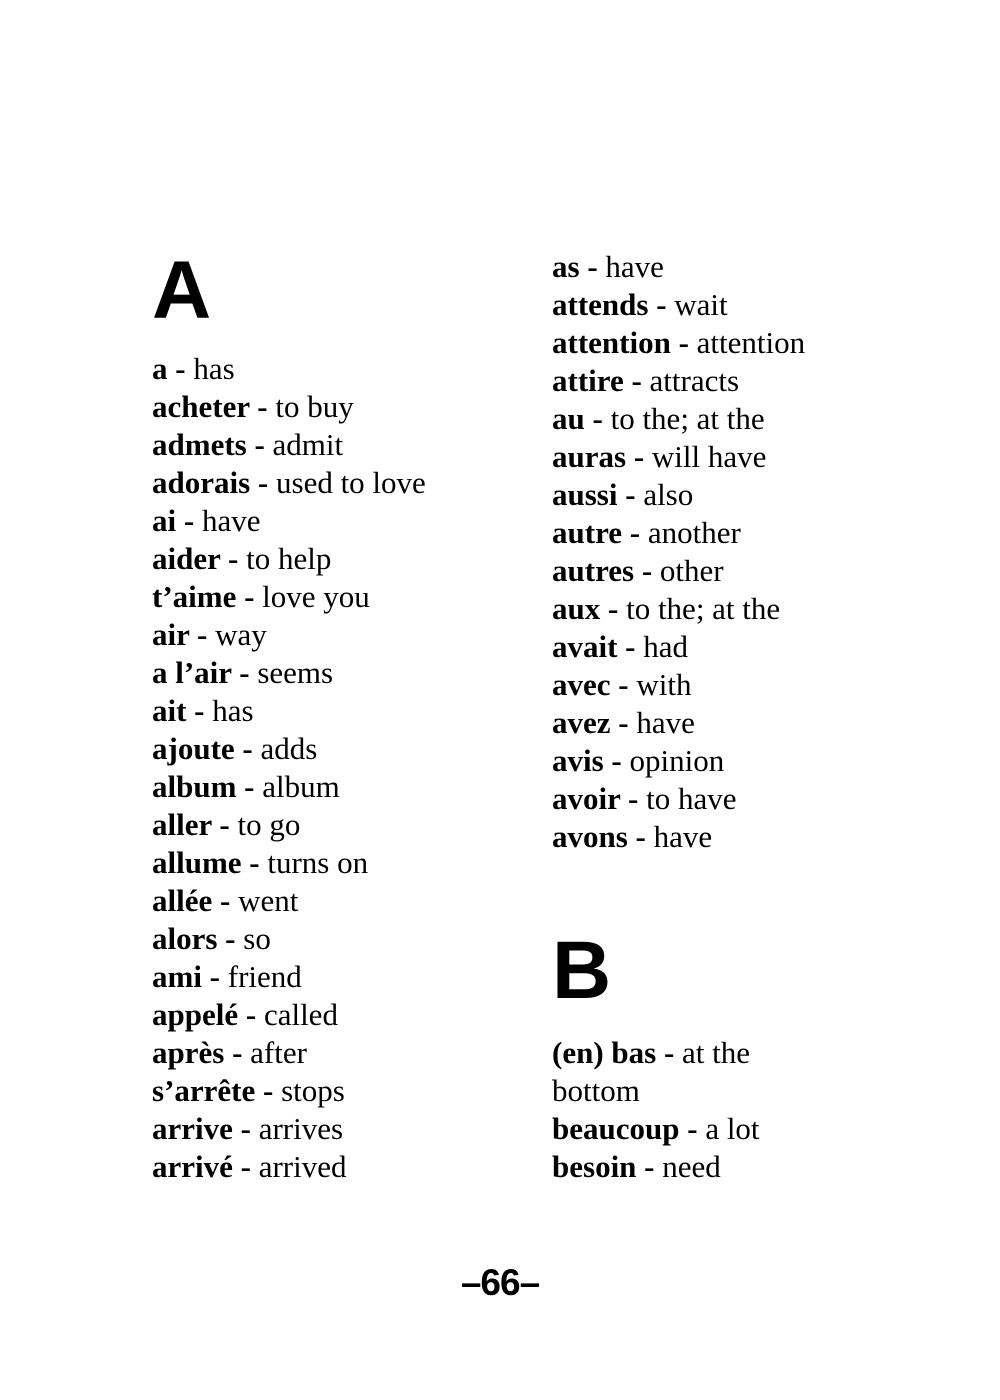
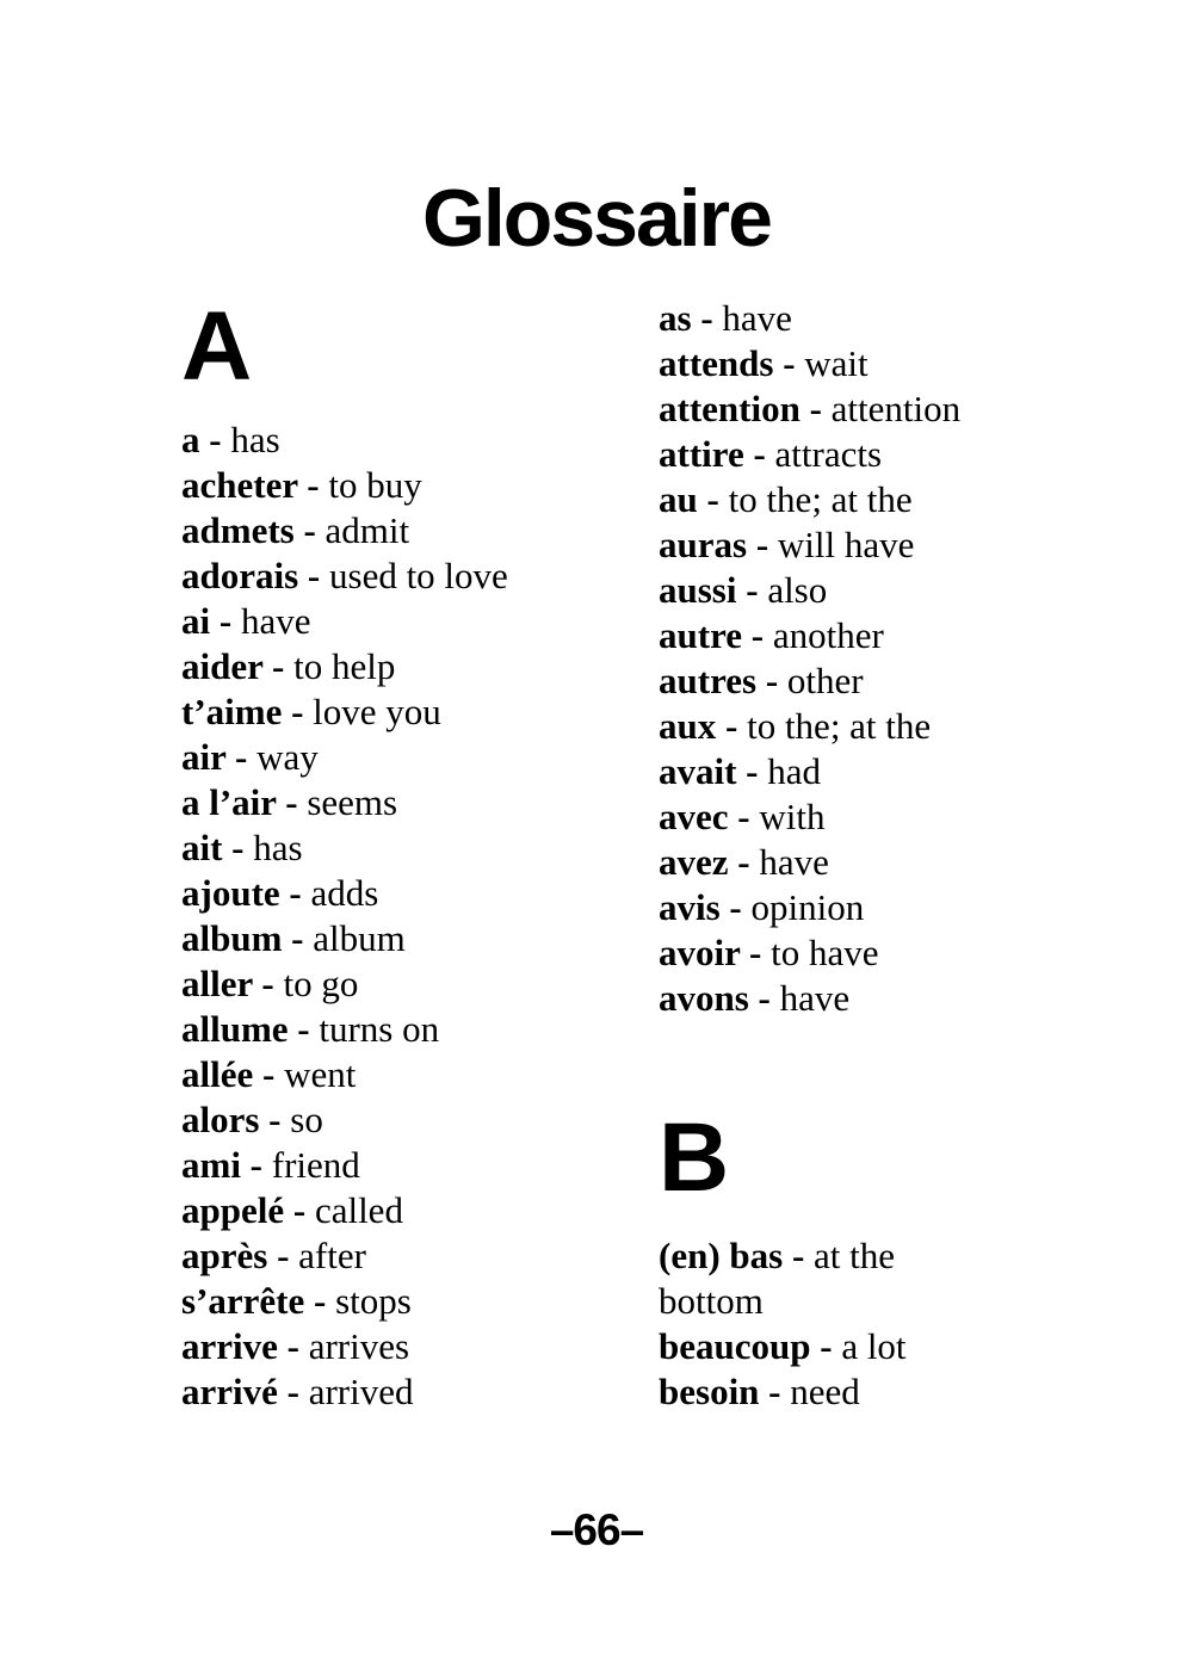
+ Glossaire
  A
  a - has
  acheter - to buy
  admets - admit
  adorais - used to love
  ai - have
  aider - to help
  t’aime - love you
  air - way
  a l’air - seems
  ait - has
  ajoute - adds
  album - album
  aller - to go
  allume - turns on
  allée - went
  alors - so
  ami - friend
  appelé - called
  après - after
  s’arrête - stops
  arrive - arrives
  arrivé - arrived
  as - have
  attends - wait
  attention - attention
  attire - attracts
  au - to the; at the
  auras - will have
  aussi - also
  autre - another
  autres - other
  aux - to the; at the
  avait - had
  avec - with
  avez - have
  avis - opinion
  avoir - to have
  avons - have
  B
  (en) bas - at the bottom
  beaucoup - a lot
  besoin - need
  –66–
